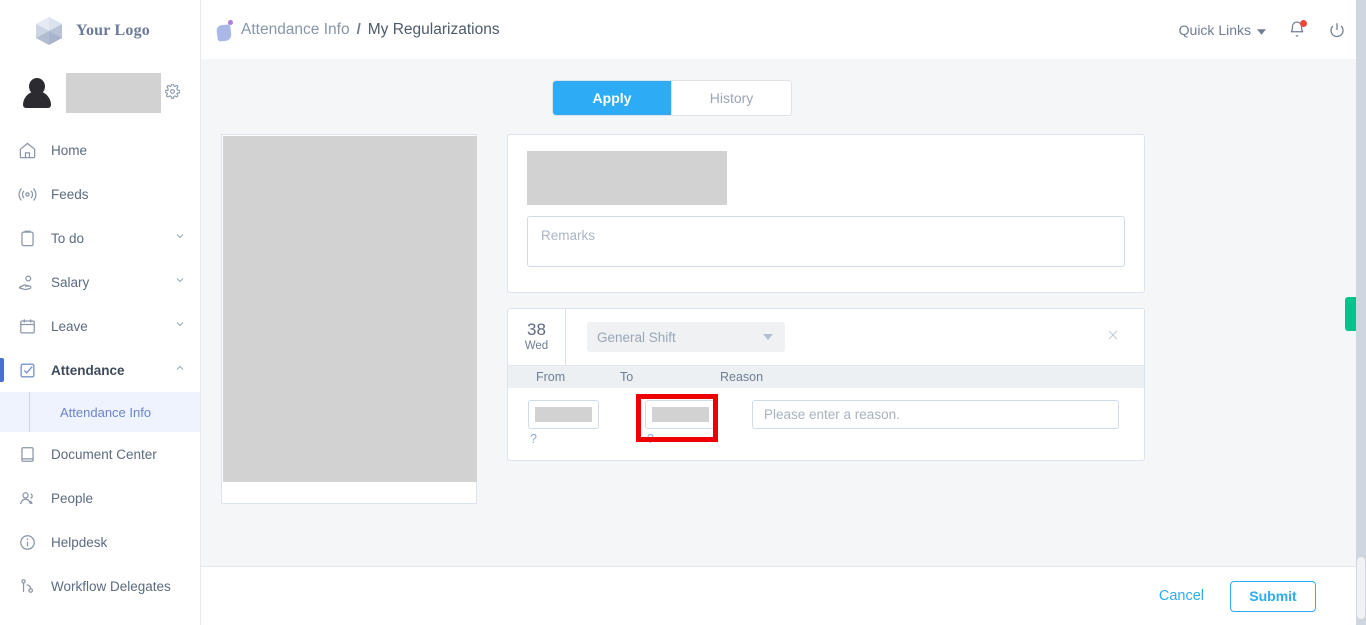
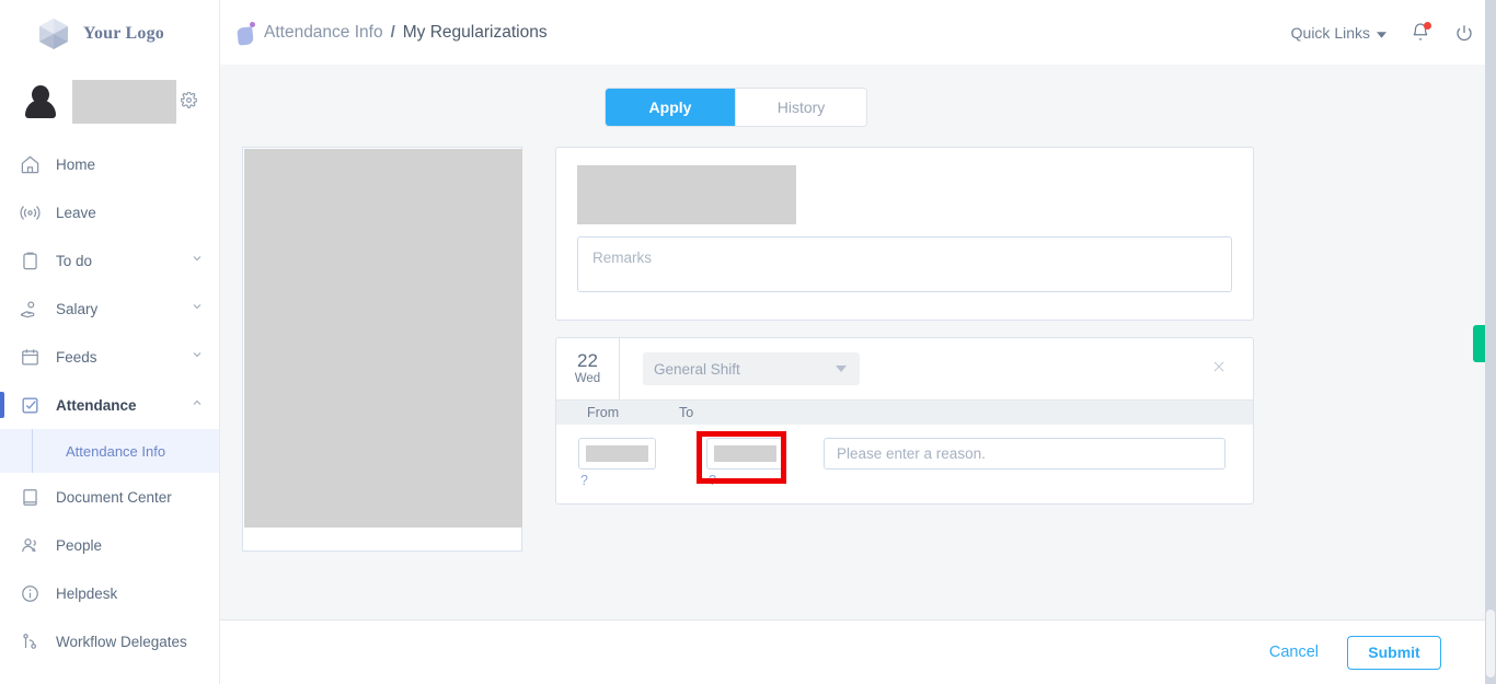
  Your Logo
  Home
- Feeds
+ Leave
  To do
  Salary
- Leave
+ Feeds
  Attendance
  Attendance Info
  Document Center
  People
  Helpdesk
  Workflow Delegates
  Attendance Info
  /
  My Regularizations
  Quick Links
  Apply
  History
  Remarks
- 38
+ 22
  Wed
  General Shift
  From
  To
- Reason
  ?
  ?
  Please enter a reason.
  Cancel
  Submit
